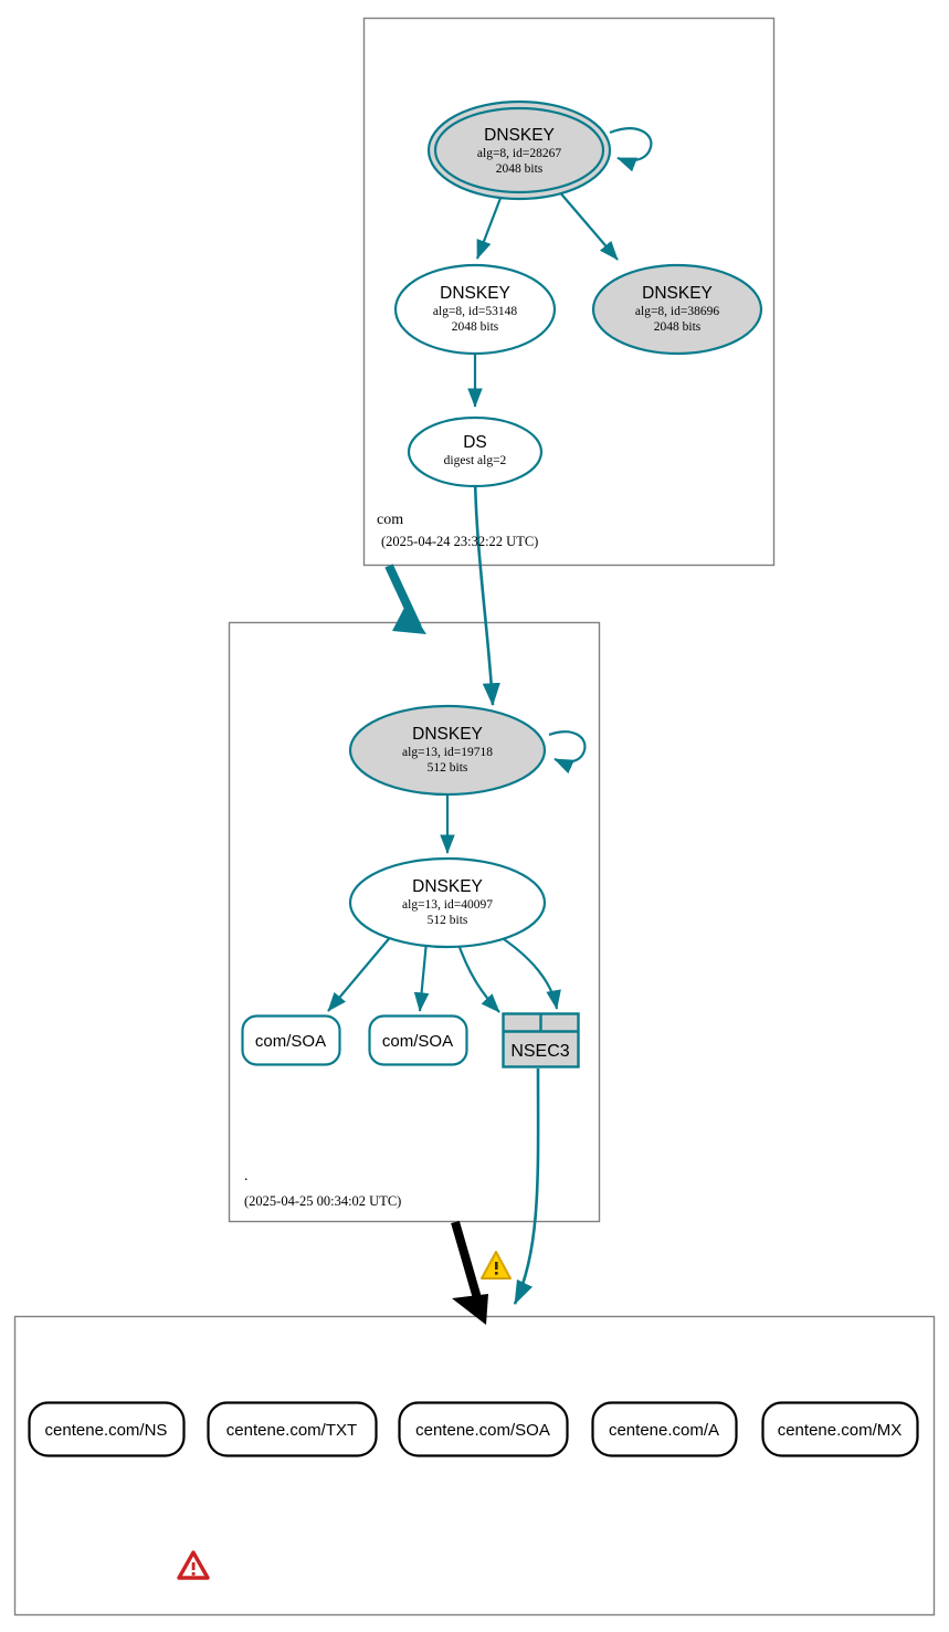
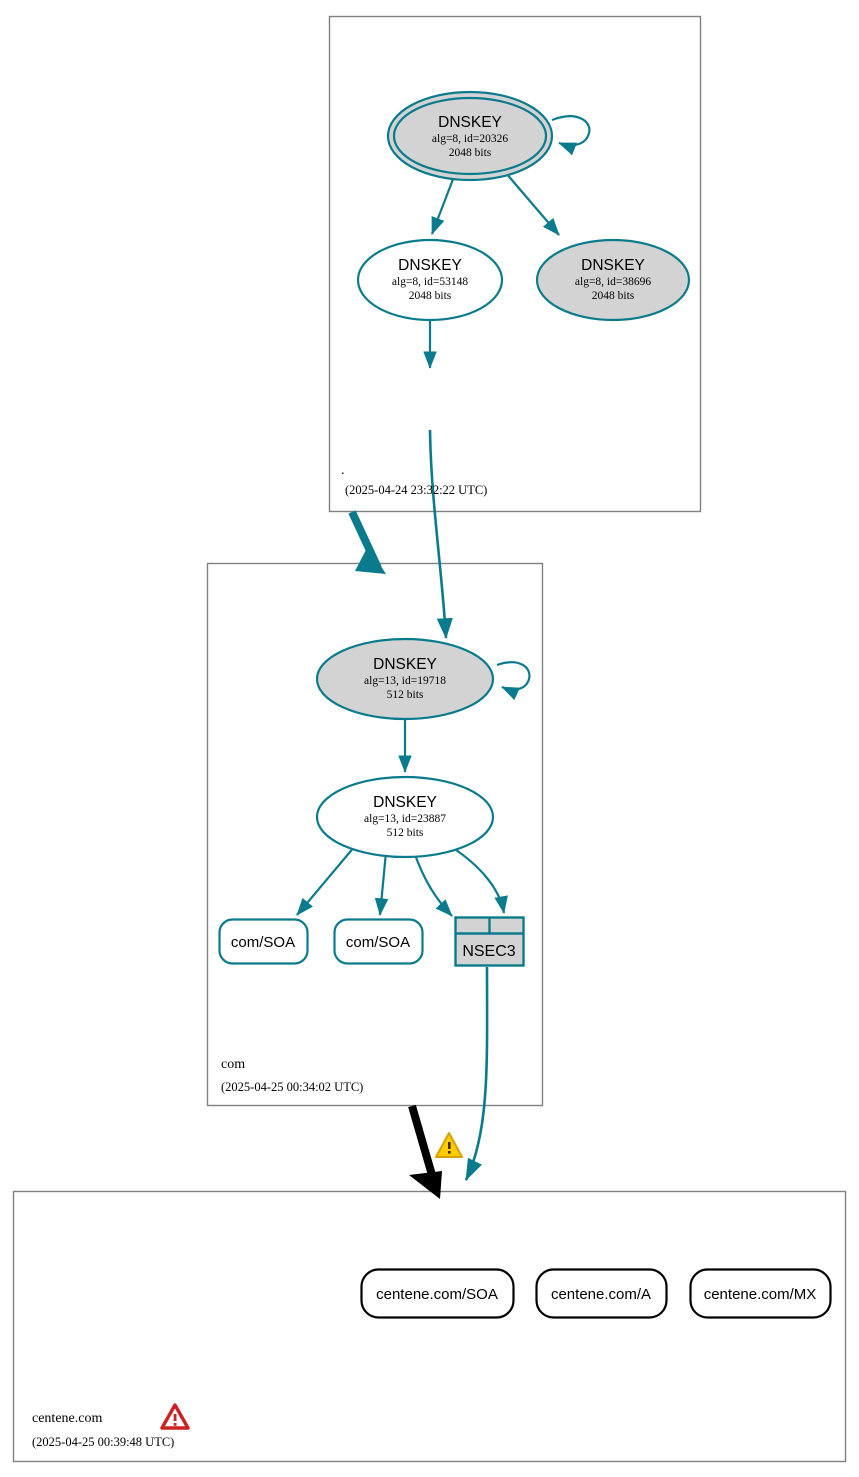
  DNSKEY
- alg=8, id=28267
+ alg=8, id=20326
  2048 bits
  DNSKEY
  alg=8, id=53148
  2048 bits
  DNSKEY
  alg=8, id=38696
  2048 bits
- DS
- digest alg=2
- com
+ .
  (2025-04-24 23:32:22 UTC)
  DNSKEY
  alg=13, id=19718
  512 bits
  DNSKEY
- alg=13, id=40097
+ alg=13, id=23887
  512 bits
  com/SOA
  com/SOA
  NSEC3
- .
+ com
  (2025-04-25 00:34:02 UTC)
- centene.com/NS
- centene.com/TXT
  centene.com/SOA
  centene.com/A
  centene.com/MX
+ centene.com
+ (2025-04-25 00:39:48 UTC)
